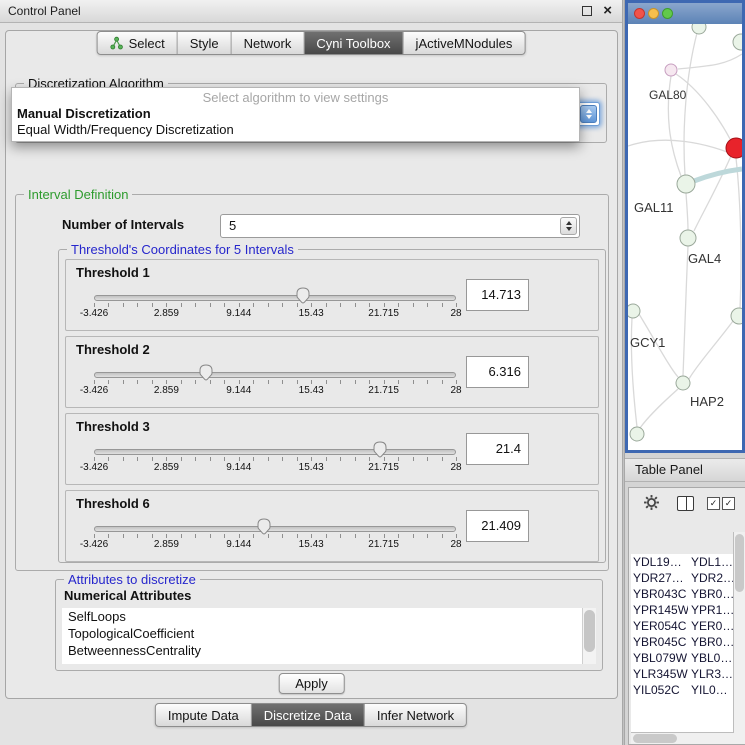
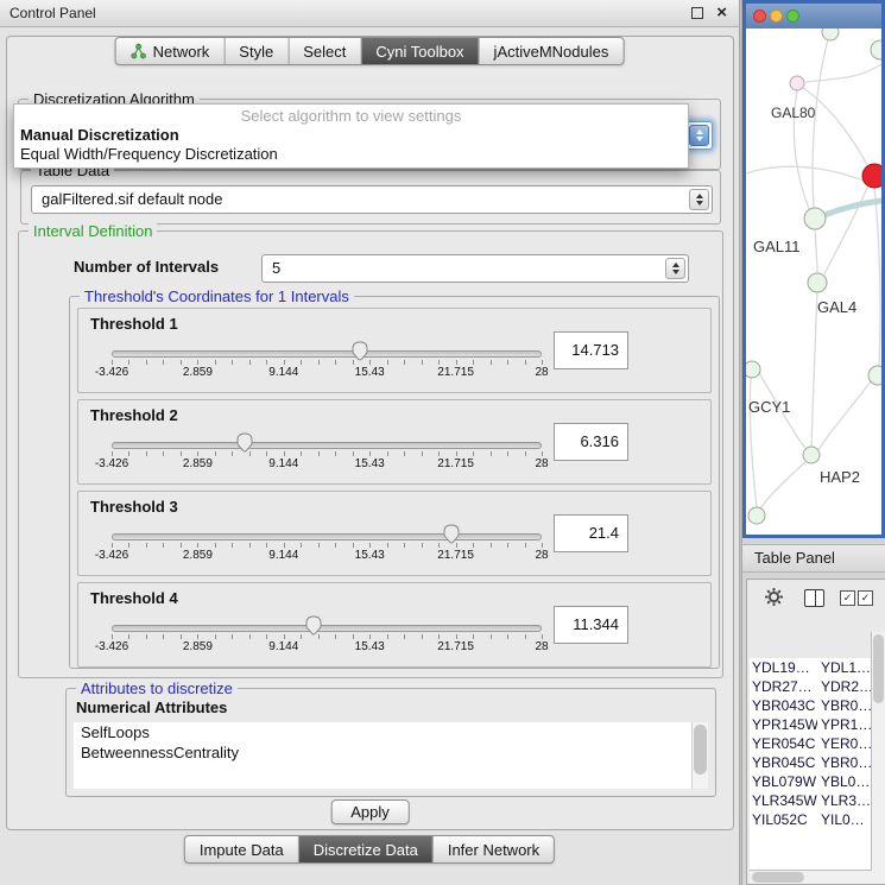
  Control Panel
  ×
  Discretization Algorithm
  Select algorithm to view settings
  Manual Discretization
  Equal Width/Frequency Discretization
+ Table Data
+ galFiltered.sif default node
  Interval Definition
  Number of Intervals
  5
- Threshold's Coordinates for 5 Intervals
+ Threshold's Coordinates for 1 Intervals
  Threshold 1
  -3.426
  2.859
  9.144
  15.43
  21.715
  28
  14.713
  Threshold 2
  -3.426
  2.859
  9.144
  15.43
  21.715
  28
  6.316
  Threshold 3
  -3.426
  2.859
  9.144
  15.43
  21.715
  28
  21.4
- Threshold 6
+ Threshold 4
  -3.426
  2.859
  9.144
  15.43
  21.715
  28
- 21.409
+ 11.344
  Attributes to discretize
  Numerical Attributes
  SelfLoops
- TopologicalCoefficient
  BetweennessCentrality
  Apply
- Select
+ Network
  Style
- Network
+ Select
  Cyni Toolbox
  jActiveMNodules
  Impute Data
  Discretize Data
  Infer Network
  GAL80
  GAL11
  GAL4
  GCY1
  HAP2
  Table Panel
  ✓
  ✓
  YDL19…
  YDL1…
  YDR27…
  YDR2…
  YBR043C
  YBR0…
  YPR145W
  YPR1…
  YER054C
  YER0…
  YBR045C
  YBR0…
  YBL079W
  YBL0…
  YLR345W
  YLR3…
  YIL052C
  YIL0…
